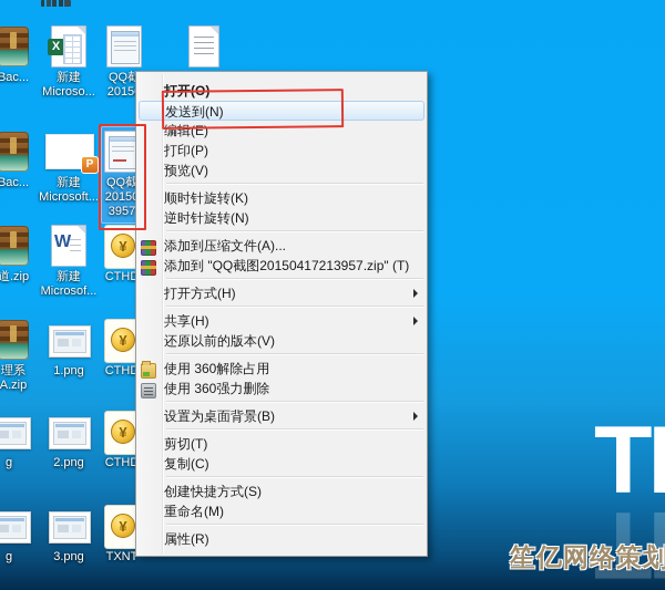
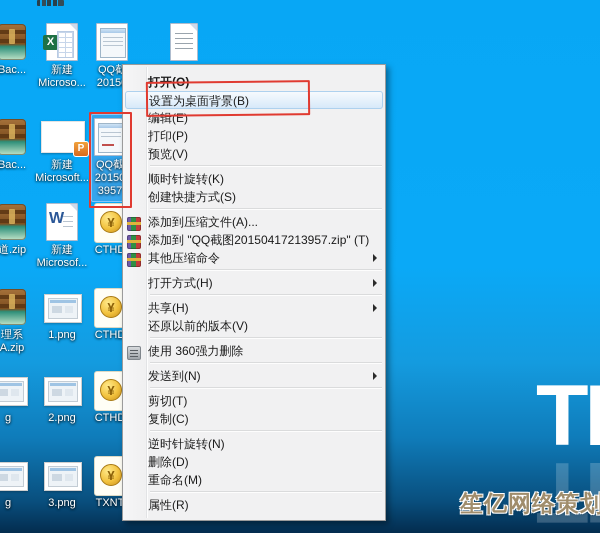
  TI
  Bac...
  X
  新建
  Microso...
  QQ截
  2015
  Bac...
  P
  新建
  Microsoft...
  QQ截
  2015
  3957
  道.zip
  W
  新建
  Microsof...
  ¥
  CTH
  理系
  A.zip
  1.png
  ¥
  CTH
  g
  2.png
  ¥
  CTH
  g
  3.png
  ¥
  TXNT
  打开(O)
- 发送到(N)
+ 设置为桌面背景(B)
  编辑(E)
  打印(P)
  预览(V)
  顺时针旋转(K)
- 逆时针旋转(N)
+ 创建快捷方式(S)
  添加到压缩文件(A)...
  添加到 "QQ截图20150417213957.zip" (T)
+ 其他压缩命令
  打开方式(H)
  共享(H)
  还原以前的版本(V)
- 使用 360解除占用
  使用 360强力删除
- 设置为桌面背景(B)
+ 发送到(N)
  剪切(T)
  复制(C)
- 创建快捷方式(S)
+ 逆时针旋转(N)
+ 删除(D)
  重命名(M)
  属性(R)
  笙亿网络策划
